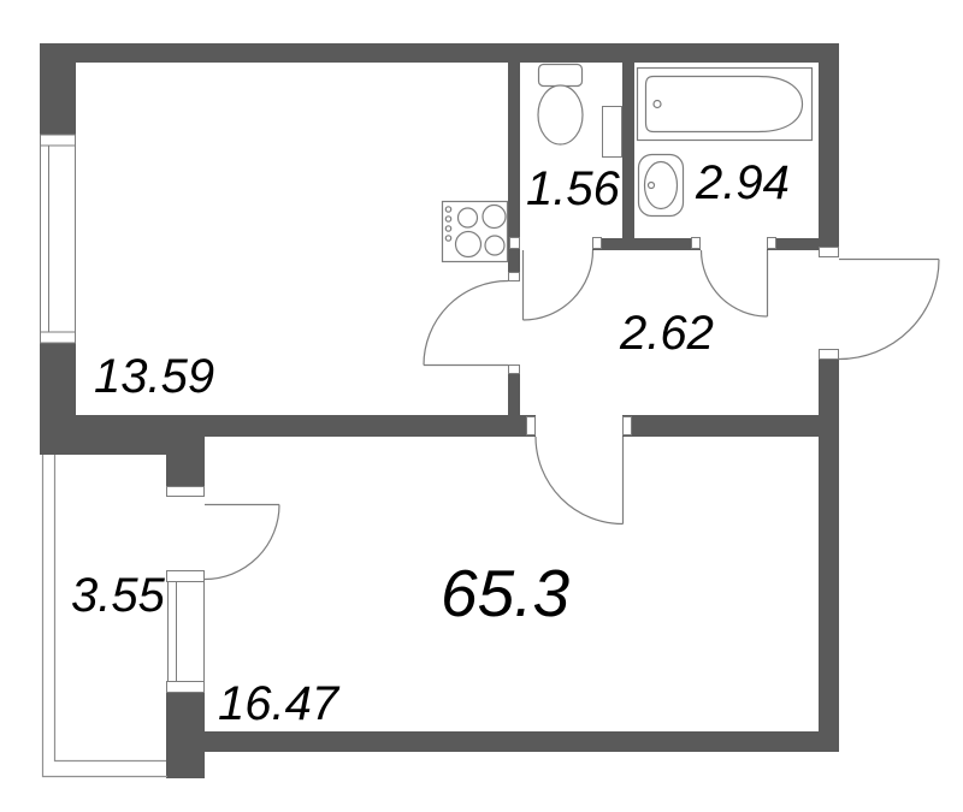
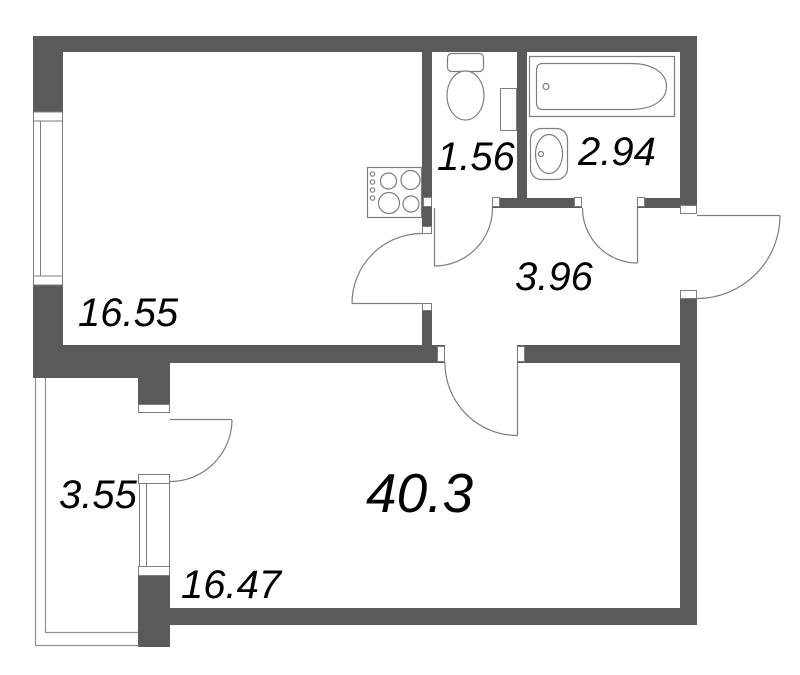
- 13.59
+ 16.55
  1.56
  2.94
- 2.62
+ 3.96
  3.55
- 65.3
+ 40.3
  16.47
